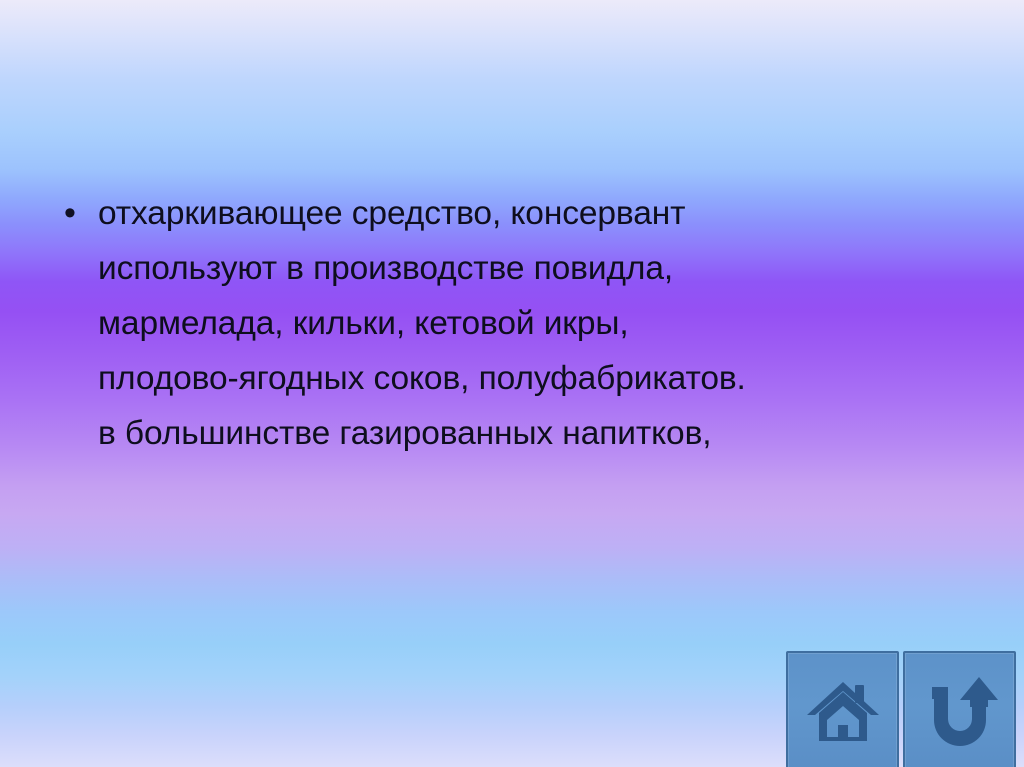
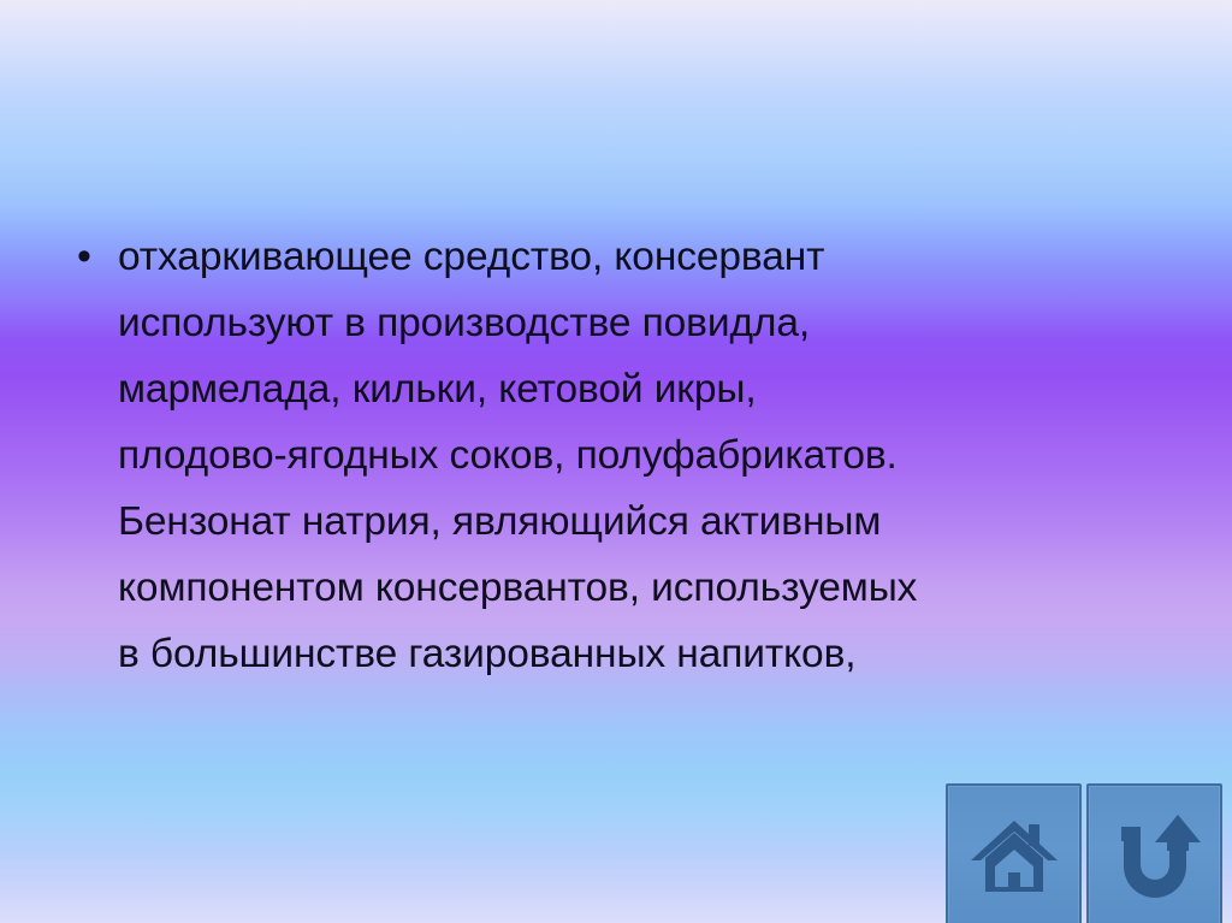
  •
  отхаркивающее средство, консервант
  используют в производстве повидла,
  мармелада, кильки, кетовой икры,
  плодово-ягодных соков, полуфабрикатов.
+ Бензонат натрия, являющийся активным
+ компонентом консервантов, используемых
  в большинстве газированных напитков,
